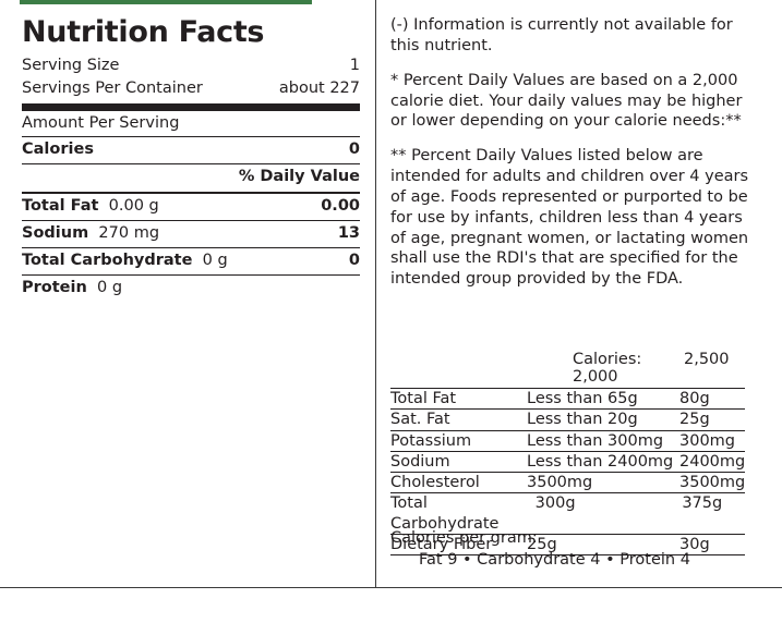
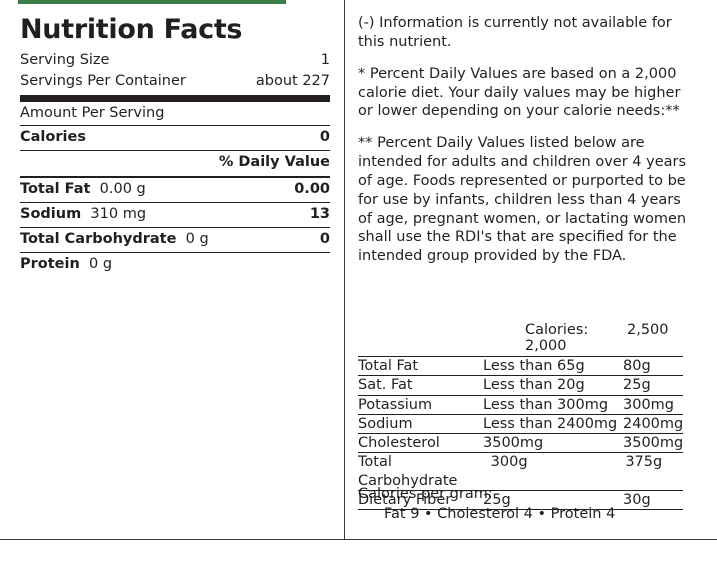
  Nutrition Facts
  Serving Size
  1
  Servings Per Container
  about 227
  Amount Per Serving
  Calories
  0
  % Daily Value
  Total Fat 0.00 g
  0.00
- Sodium 270 mg
+ Sodium 310 mg
  13
  Total Carbohydrate 0 g
  0
  Protein 0 g
  (-) Information is currently not available for this nutrient.
  * Percent Daily Values are based on a 2,000 calorie diet. Your daily values may be higher or lower depending on your calorie needs:**
  ** Percent Daily Values listed below are intended for adults and children over 4 years of age. Foods represented or purported to be for use by infants, children less than 4 years of age, pregnant women, or lactating women shall use the RDI's that are specified for the intended group provided by the FDA.
  Calories: 2,000
  2,500
  Total Fat
  Less than 65g
  80g
  Sat. Fat
  Less than 20g
  25g
  Potassium
  Less than 300mg
  300mg
  Sodium
  Less than 2400mg
  2400mg
  Cholesterol
  3500mg
  3500mg
  Total Carbohydrate
  300g
  375g
  Dietary Fiber
  25g
  30g
  Calories per gram:
- Fat 9 • Carbohydrate 4 • Protein 4
+ Fat 9 • Cholesterol 4 • Protein 4
